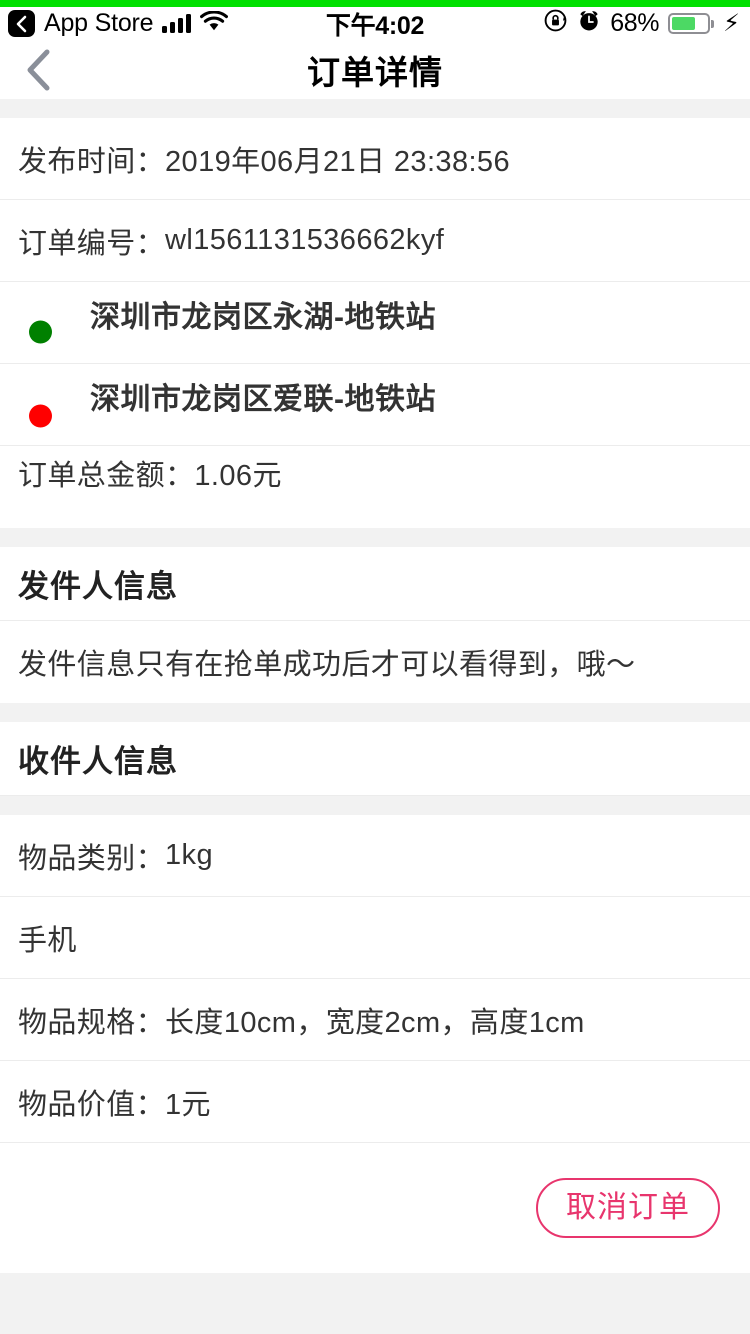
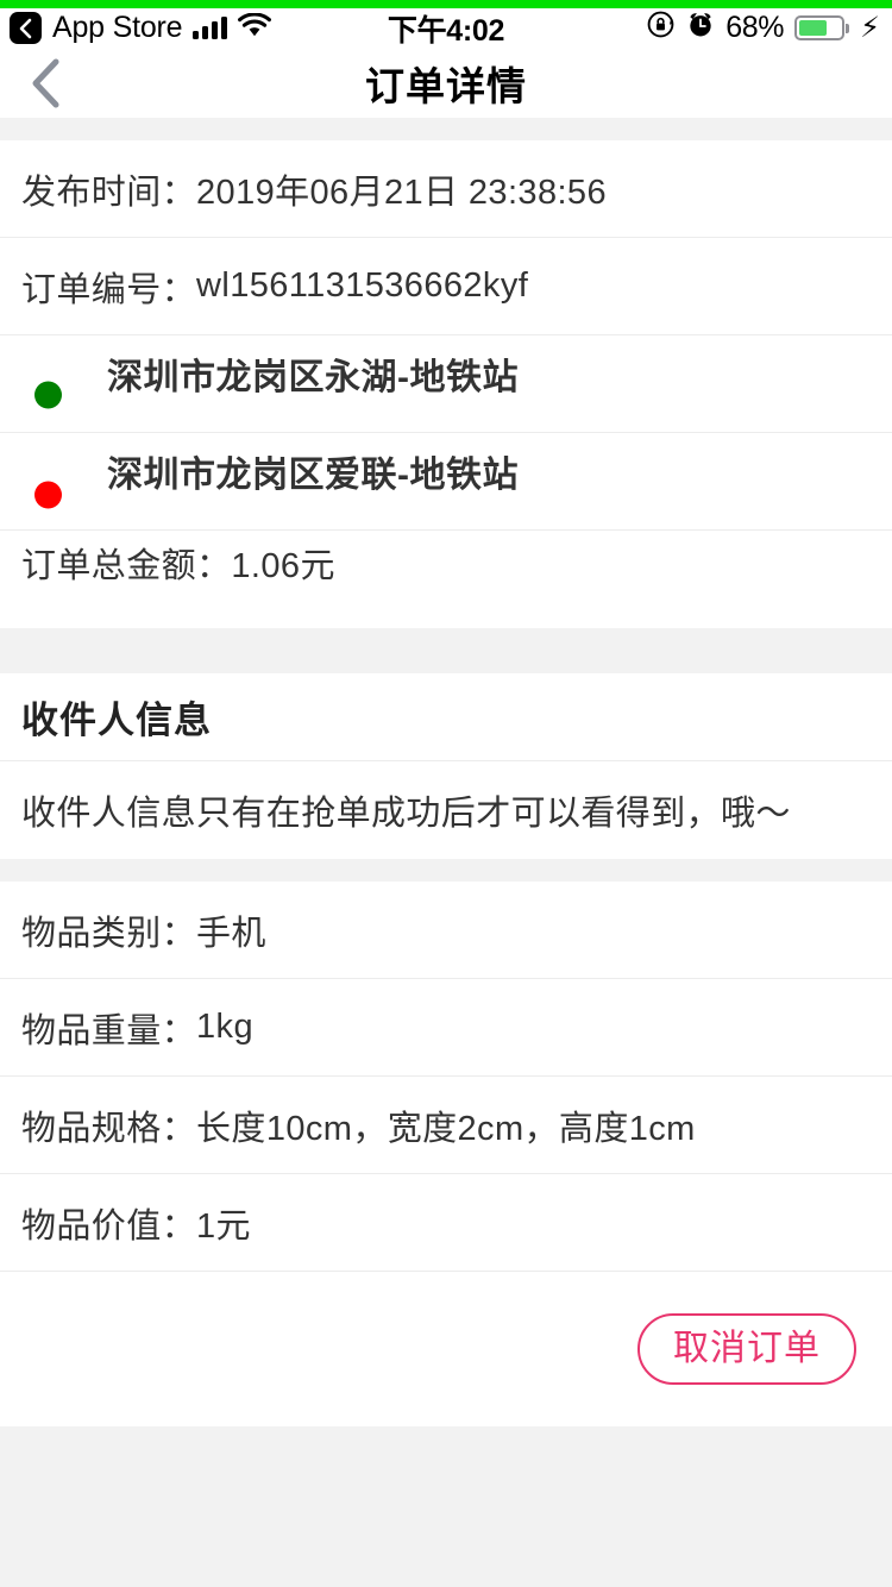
  App Store
  下午4:02
  68%
  ⚡
  订单详情
  发布时间：
  2019年06月21日 23:38:56
  订单编号：
  wl1561131536662kyf
  深圳市龙岗区永湖-地铁站
  深圳市龙岗区爱联-地铁站
  订单总金额：
  1.06元
- 发件人信息
- 发件信息只有在抢单成功后才可以看得到，哦～
  收件人信息
+ 收件人信息只有在抢单成功后才可以看得到，哦～
  物品类别：
- 1kg
+ 手机
+ 物品重量：
- 手机
+ 1kg
  物品规格：
  长度10cm，宽度2cm，高度1cm
  物品价值：
  1元
  取消订单
